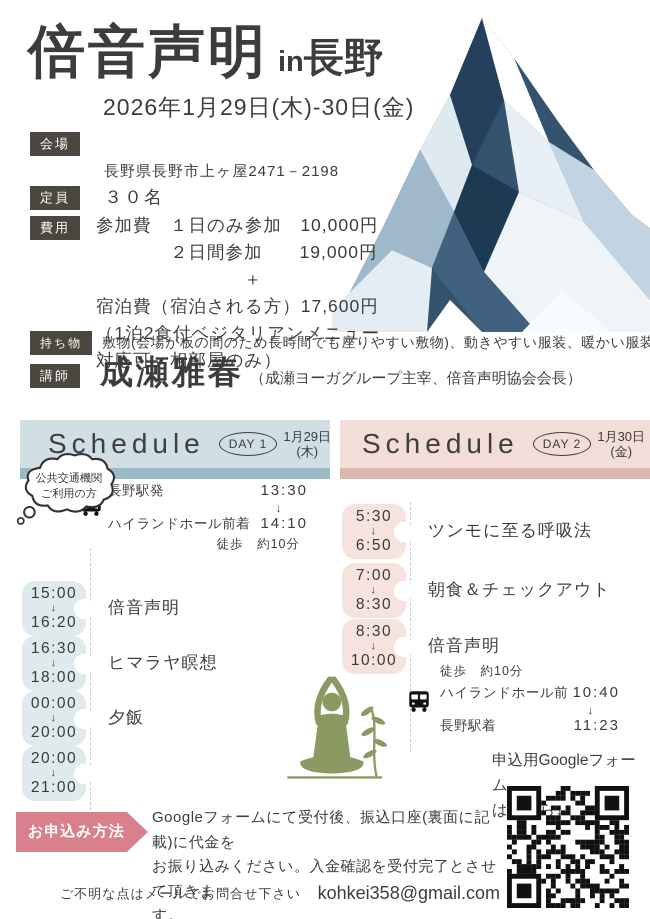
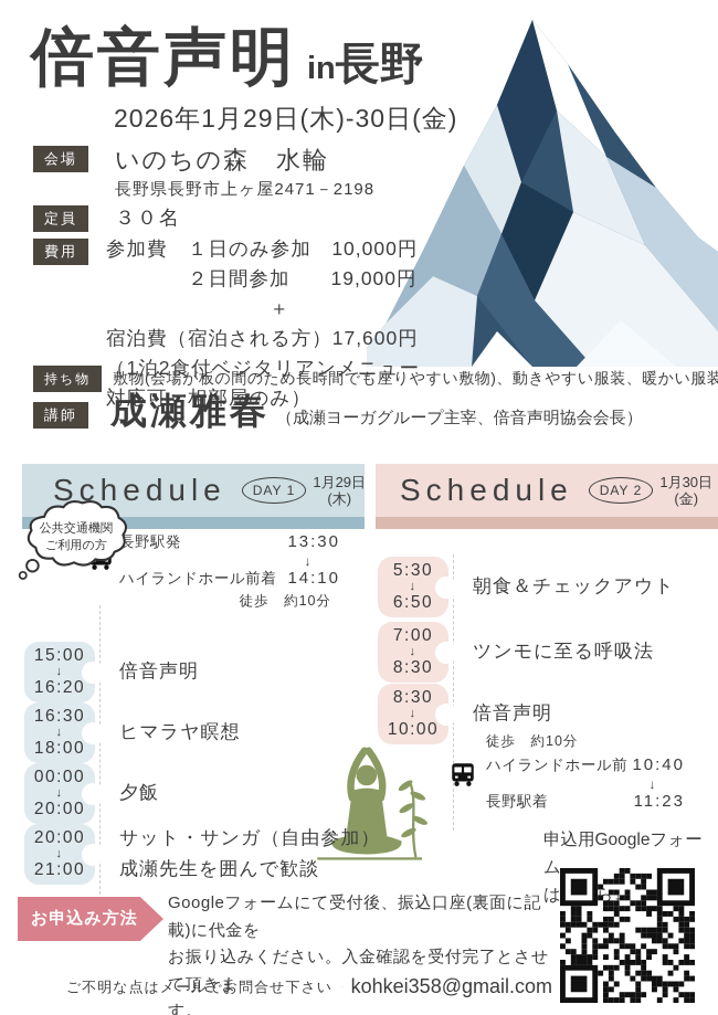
  倍音声明
  in
  長野
  2026年1月29日(木)-30日(金)
  会場
+ いのちの森 水輪
  長野県長野市上ヶ屋2471－2198
  定員
  ３０名
  費用
  参加費 １日のみ参加 10,000円
  ２日間参加 19,000円
  ＋
  宿泊費（宿泊される方）17,600円
  （1泊2食付ベジタリアンメニュー
  対応可 相部屋のみ）
  持ち物
  敷物(会場が板の間のため長時間でも座りやすい敷物)、動きやすい服装、暖かい服装
  講師
  成瀬雅春
  （成瀬ヨーガグループ主宰、倍音声明協会会長）
  Schedule
  DAY 1
  1月29日
  (木)
  長野駅発
  13:30
  ↓
  ハイランドホール前着
  14:10
  徒歩 約10分
  15:00
  ↓
  16:20
  倍音声明
  16:30
  ↓
  18:00
  ヒマラヤ瞑想
  00:00
  ↓
  20:00
  夕飯
  20:00
  ↓
  21:00
+ サット・サンガ（自由参加）
+ 成瀬先生を囲んで歓談
  公共交通機関
  ご利用の方
  Schedule
  DAY 2
  1月30日
  (金)
  5:30
  ↓
  6:50
- ツンモに至る呼吸法
+ 朝食＆チェックアウト
  7:00
  ↓
  8:30
- 朝食＆チェックアウト
+ ツンモに至る呼吸法
  8:30
  ↓
  10:00
  倍音声明
  徒歩 約10分
  ハイランドホール前
  10:40
  ↓
  長野駅着
  11:23
  お申込み方法
  Googleフォームにて受付後、振込口座(裏面に記載)に代金を
  お振り込みください。入金確認を受付完了とさせて頂きま
  す。
  ご不明な点はメールでお問合せ下さい
  kohkei358@gmail.com
  申込用Googleフォーム
